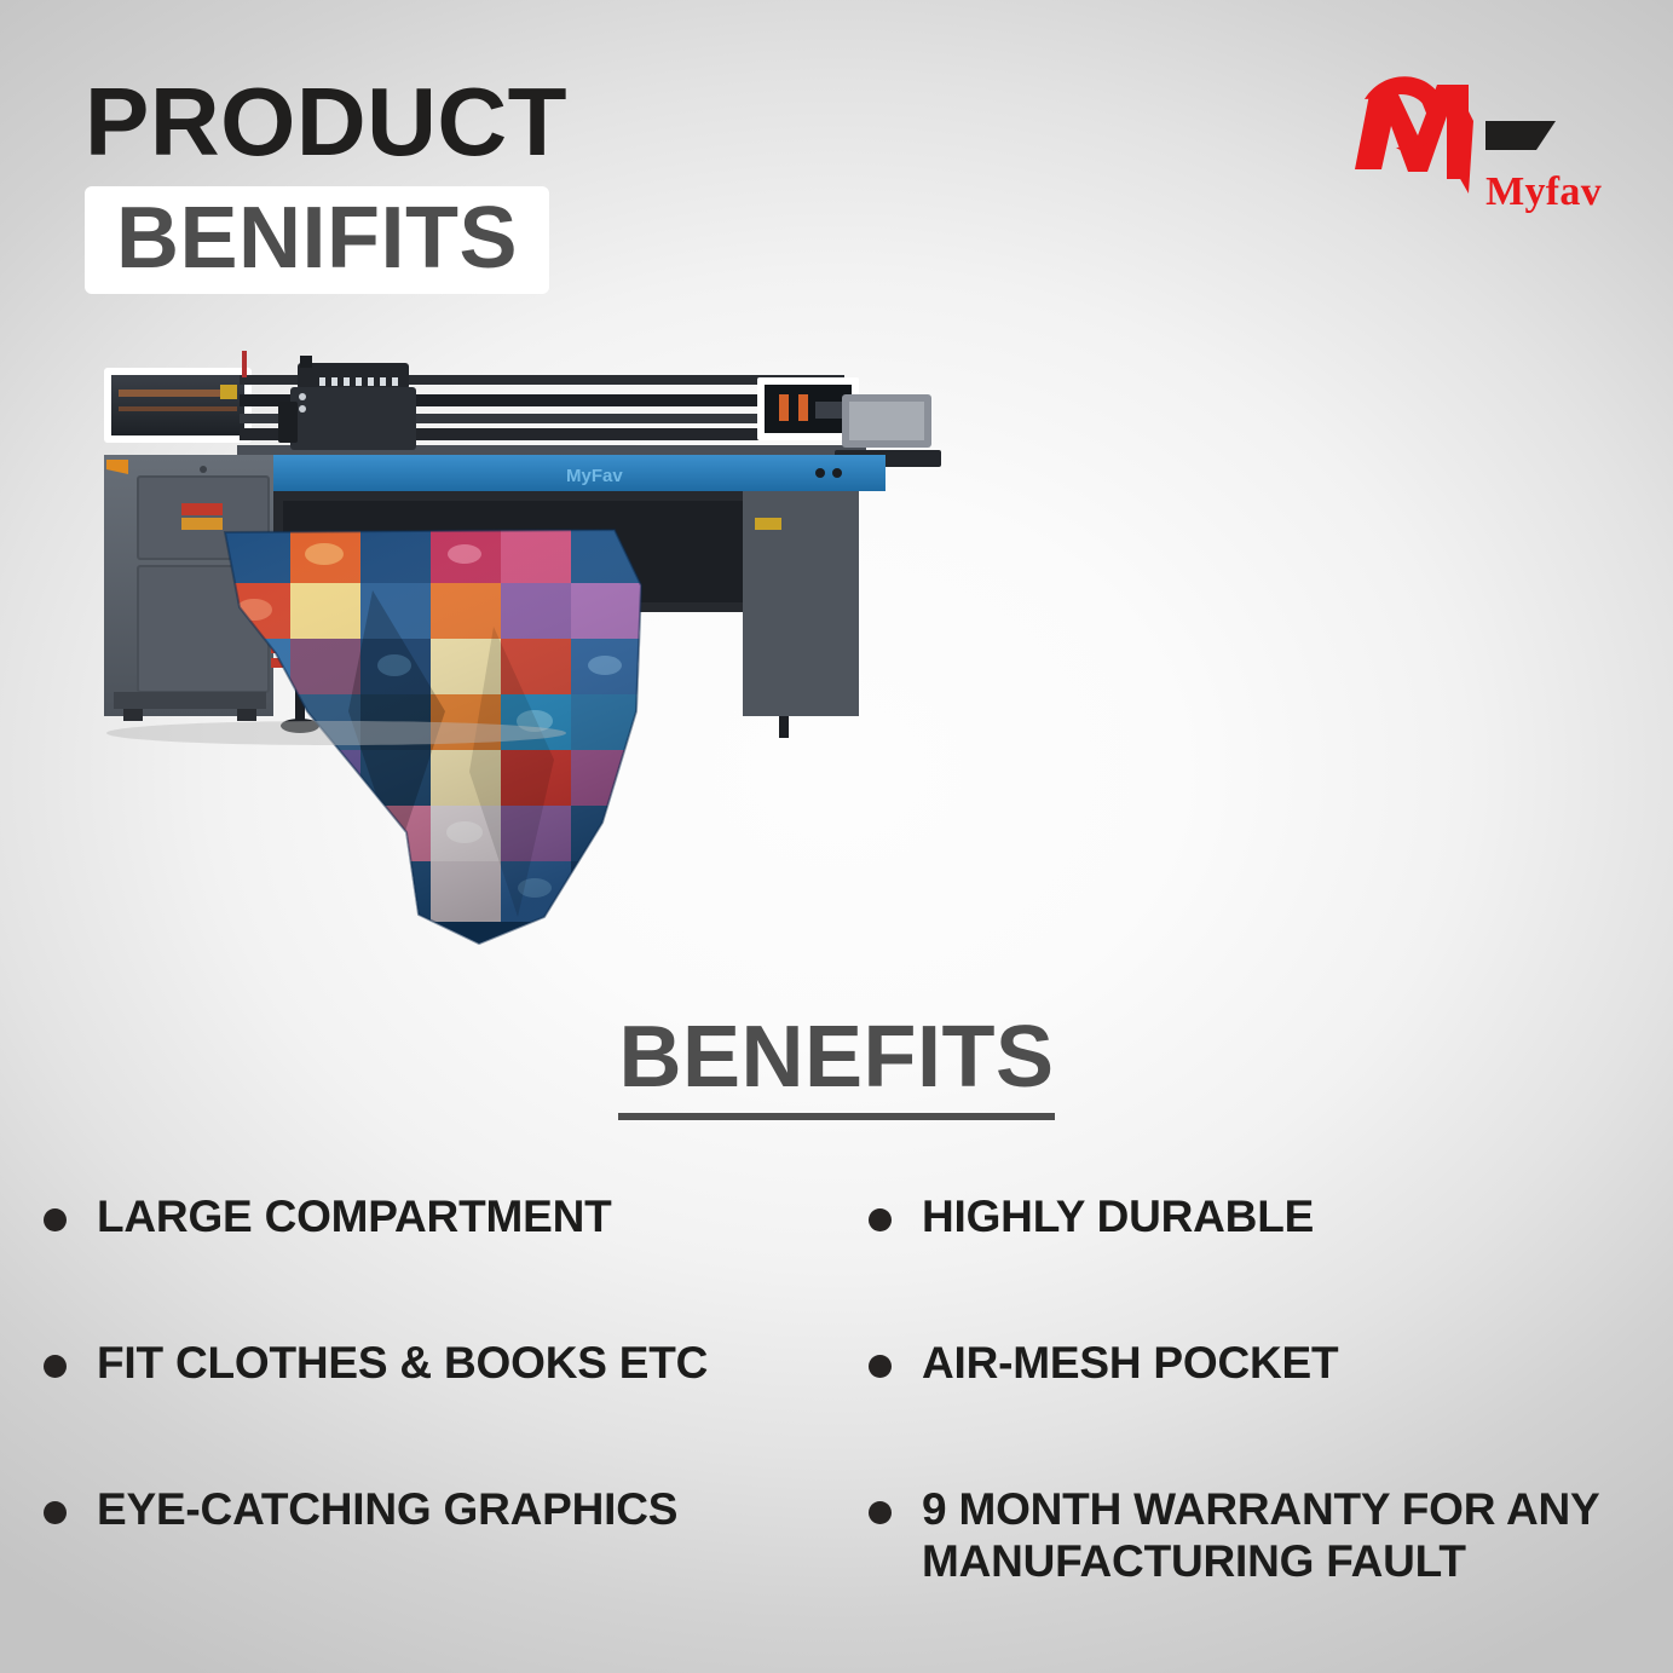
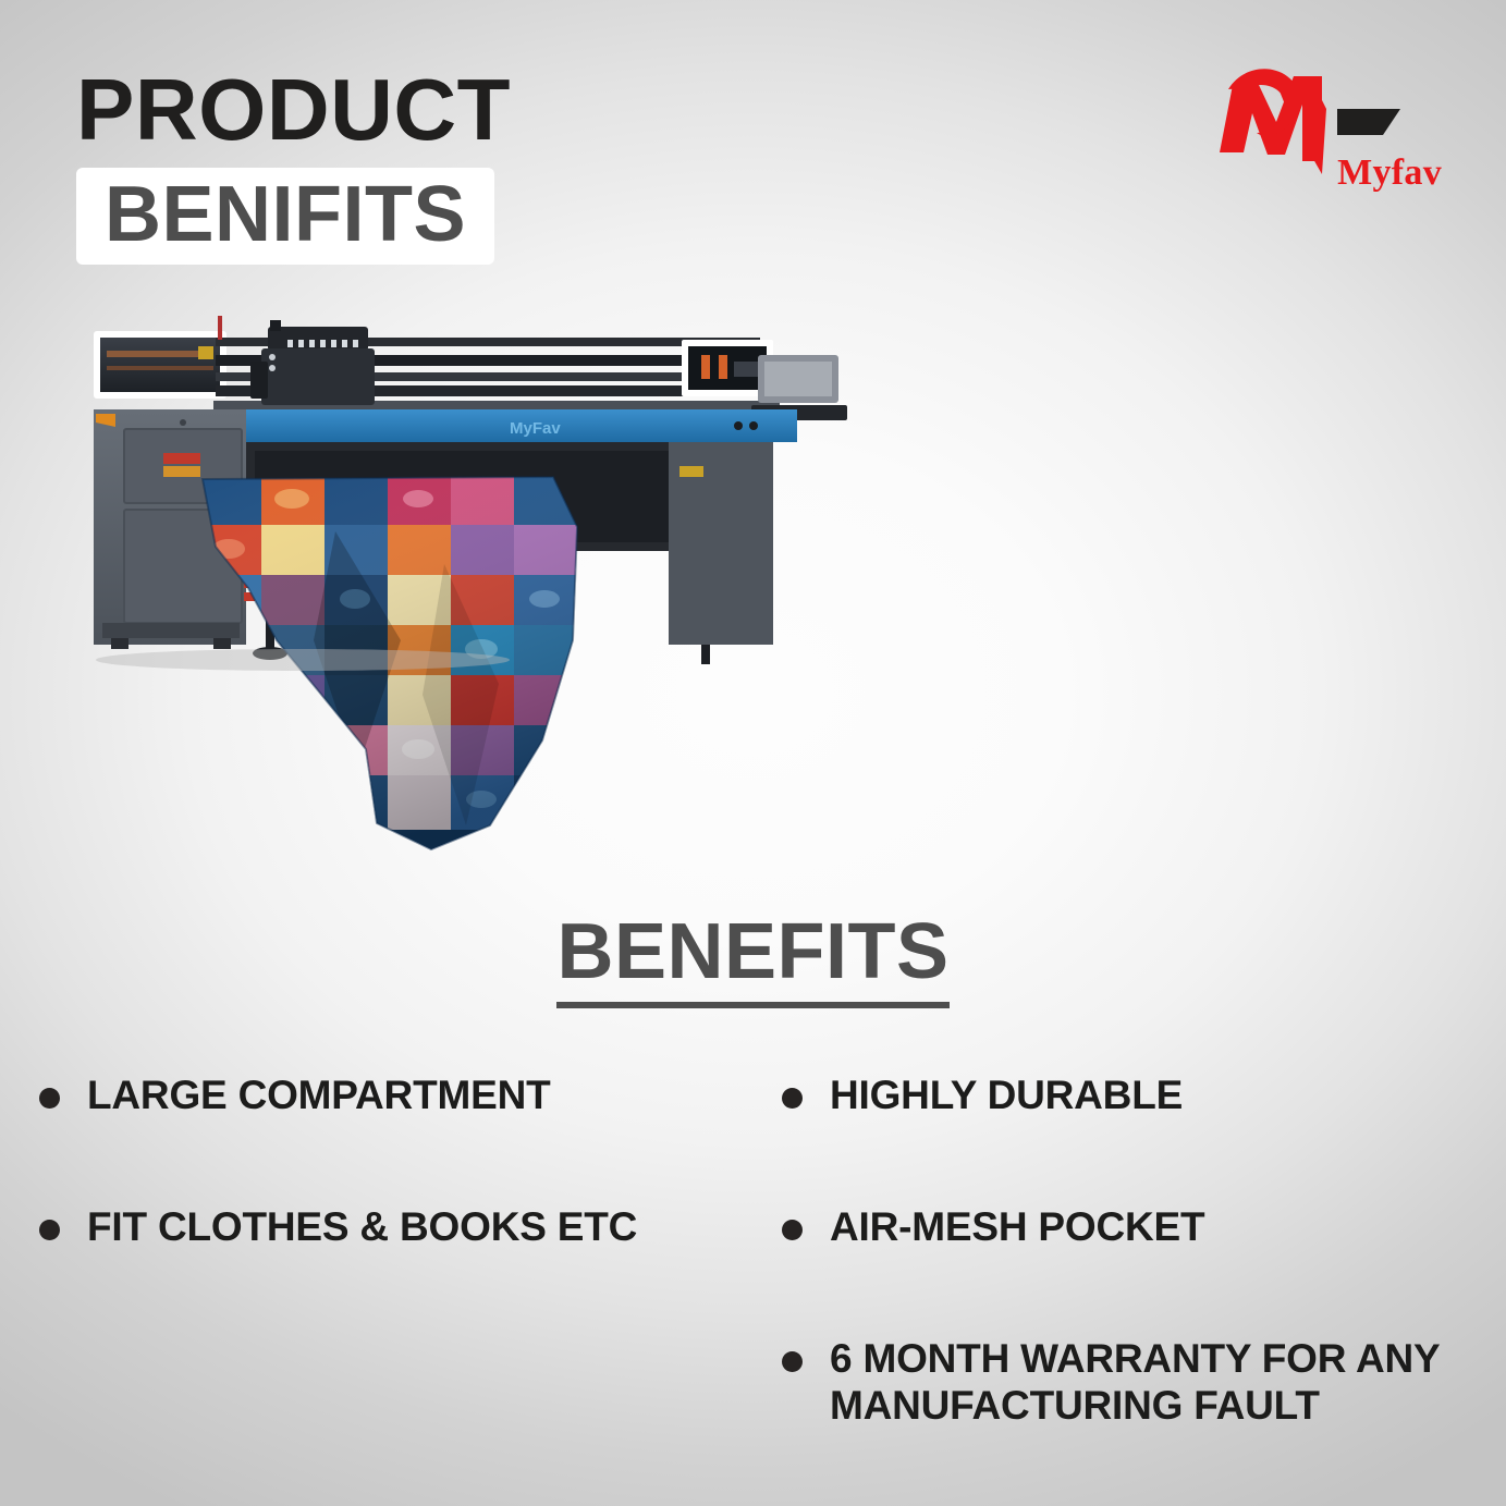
  PRODUCT
  BENIFITS
  Myfav
  MyFav
  BENEFITS
  LARGE COMPARTMENT
  FIT CLOTHES & BOOKS ETC
- EYE-CATCHING GRAPHICS
  HIGHLY DURABLE
  AIR-MESH POCKET
- 9 MONTH WARRANTY FOR ANY MANUFACTURING FAULT
+ 6 MONTH WARRANTY FOR ANY MANUFACTURING FAULT
